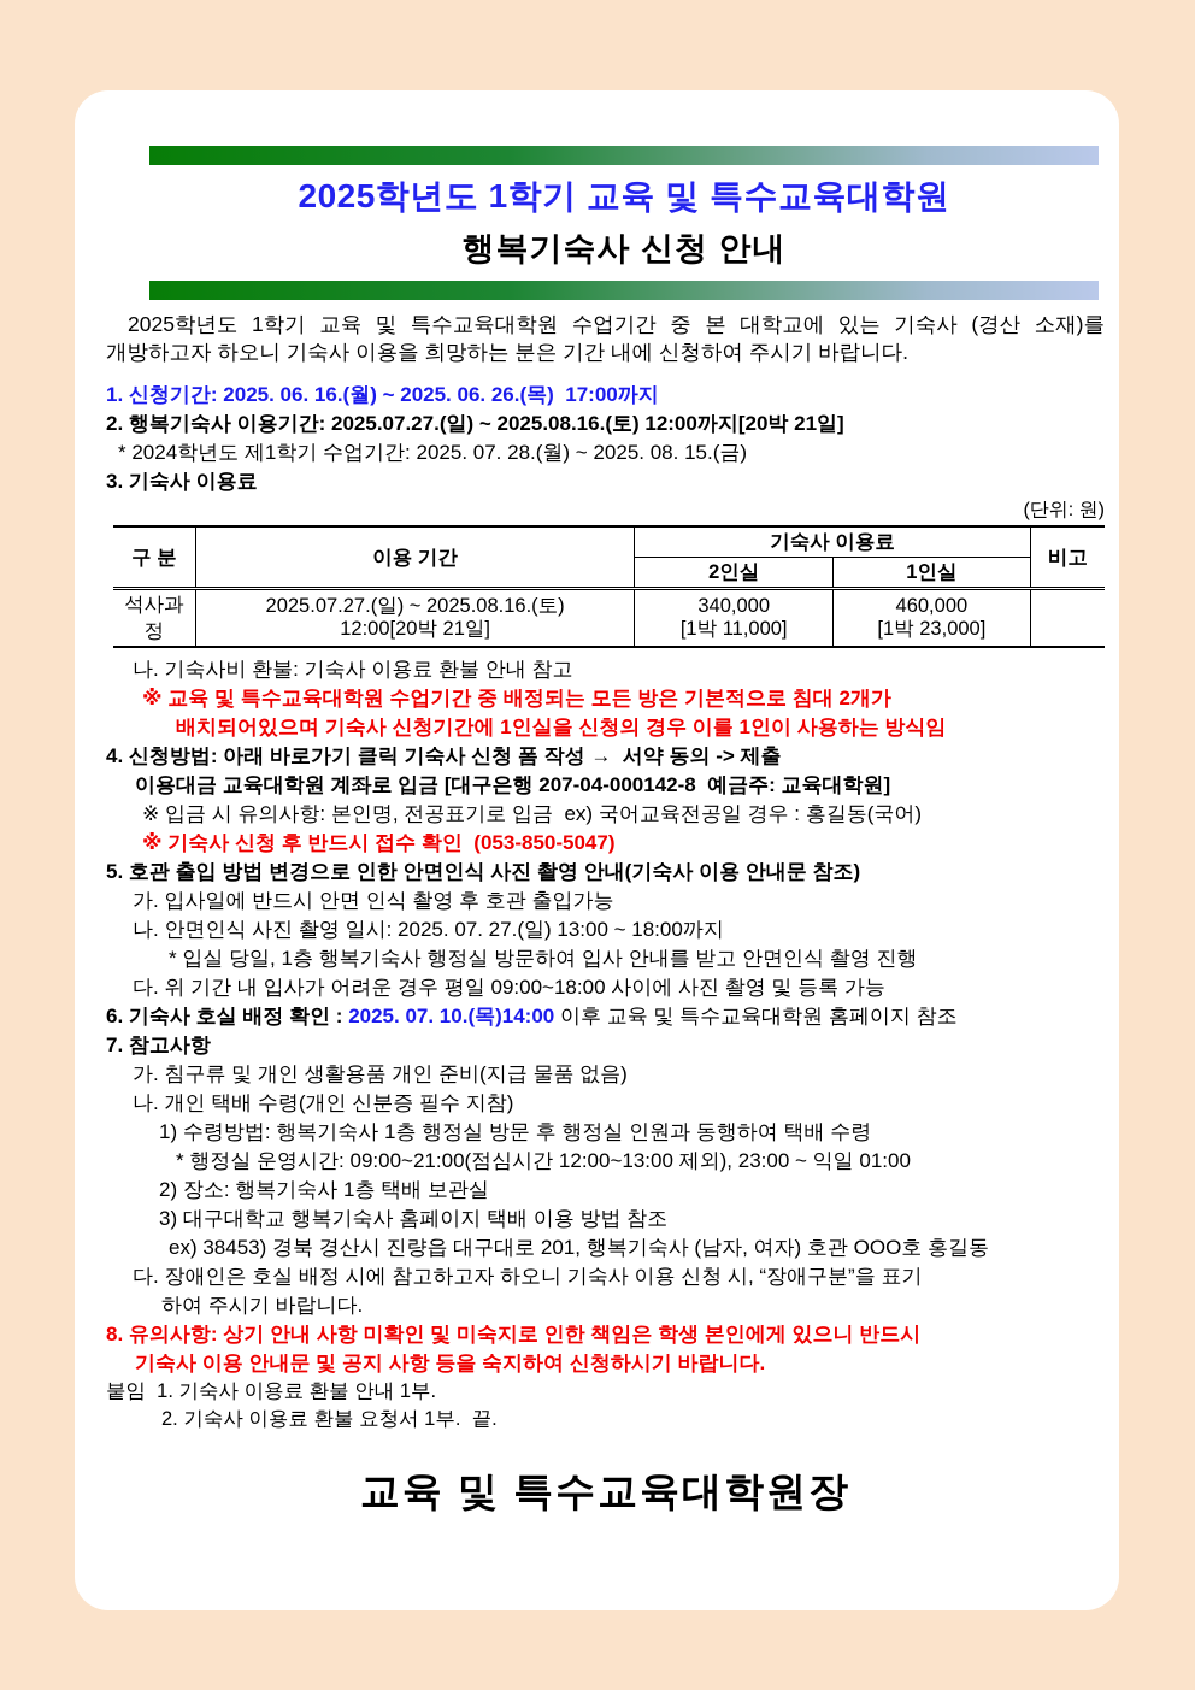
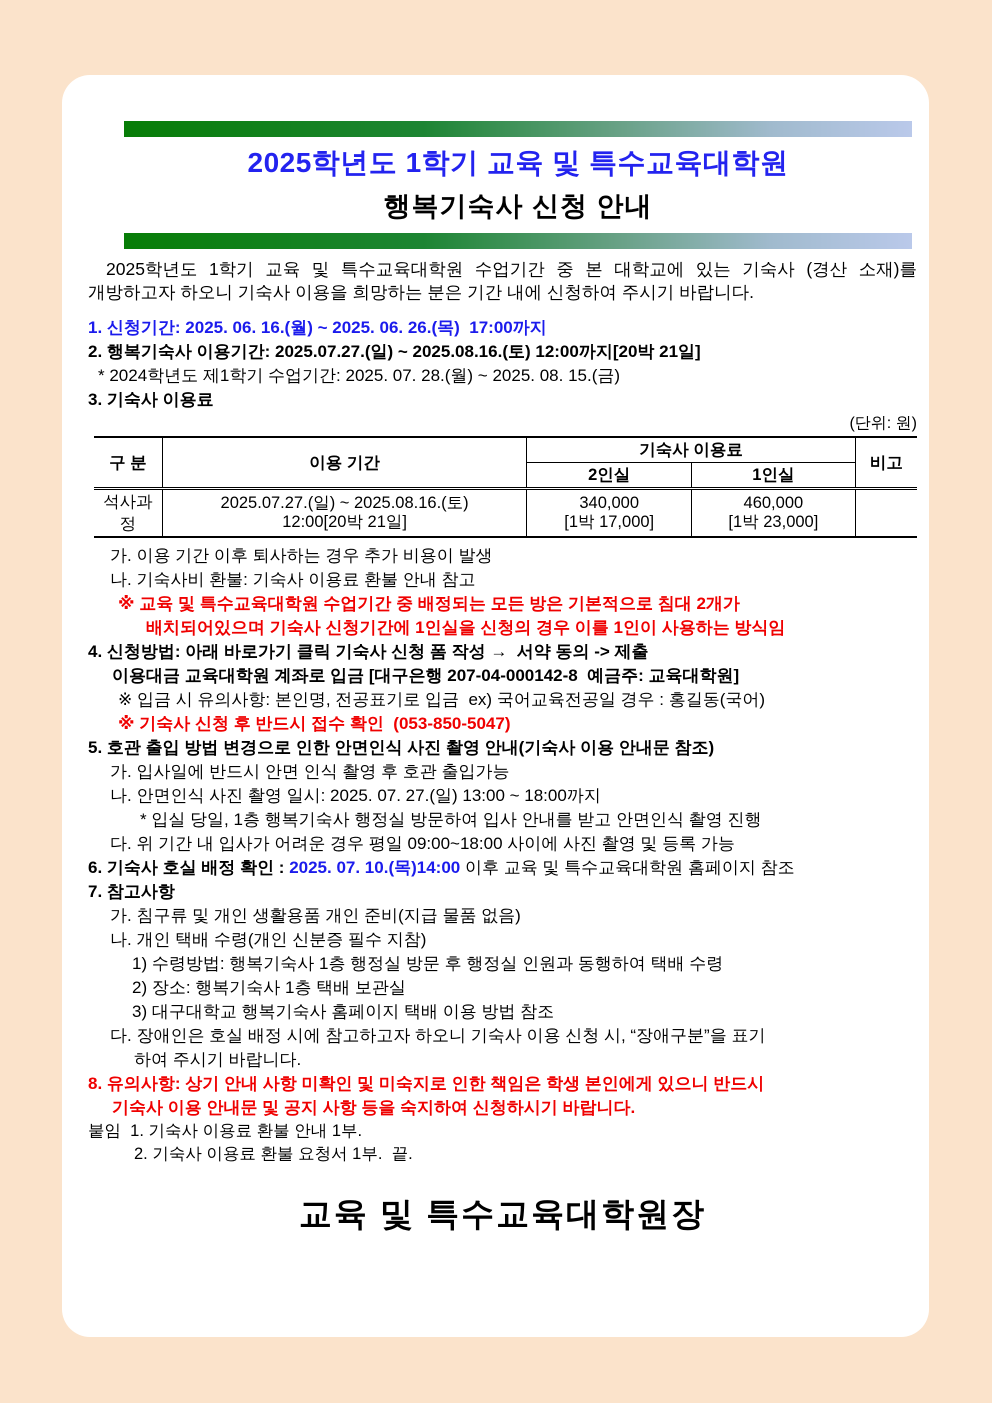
  2025학년도 1학기 교육 및 특수교육대학원
  행복기숙사 신청 안내
  2025학년도 1학기 교육 및 특수교육대학원 수업기간 중 본 대학교에 있는 기숙사 (경산 소재)를 개방하고자 하오니 기숙사 이용을 희망하는 분은 기간 내에 신청하여 주시기 바랍니다.
  1. 신청기간: 2025. 06. 16.(월) ~ 2025. 06. 26.(목) 17:00까지
  2. 행복기숙사 이용기간: 2025.07.27.(일) ~ 2025.08.16.(토) 12:00까지[20박 21일]
  * 2024학년도 제1학기 수업기간: 2025. 07. 28.(월) ~ 2025. 08. 15.(금)
  3. 기숙사 이용료
  (단위: 원)
  구 분	이용 기간	기숙사 이용료	비고
  2인실	1인실
- 석사과정	2025.07.27.(일) ~ 2025.08.16.(토) 12:00[20박 21일]	340,000 [1박 11,000]	460,000 [1박 23,000]
+ 석사과정	2025.07.27.(일) ~ 2025.08.16.(토) 12:00[20박 21일]	340,000 [1박 17,000]	460,000 [1박 23,000]
+ 가. 이용 기간 이후 퇴사하는 경우 추가 비용이 발생
  나. 기숙사비 환불: 기숙사 이용료 환불 안내 참고
  ※ 교육 및 특수교육대학원 수업기간 중 배정되는 모든 방은 기본적으로 침대 2개가
  배치되어있으며 기숙사 신청기간에 1인실을 신청의 경우 이를 1인이 사용하는 방식임
  4. 신청방법: 아래 바로가기 클릭 기숙사 신청 폼 작성 → 서약 동의 -> 제출
  이용대금 교육대학원 계좌로 입금 [대구은행 207-04-000142-8 예금주: 교육대학원]
  ※ 입금 시 유의사항: 본인명, 전공표기로 입금 ex) 국어교육전공일 경우 : 홍길동(국어)
  ※ 기숙사 신청 후 반드시 접수 확인 (053-850-5047)
  5. 호관 출입 방법 변경으로 인한 안면인식 사진 촬영 안내(기숙사 이용 안내문 참조)
  가. 입사일에 반드시 안면 인식 촬영 후 호관 출입가능
  나. 안면인식 사진 촬영 일시: 2025. 07. 27.(일) 13:00 ~ 18:00까지
  * 입실 당일, 1층 행복기숙사 행정실 방문하여 입사 안내를 받고 안면인식 촬영 진행
  다. 위 기간 내 입사가 어려운 경우 평일 09:00~18:00 사이에 사진 촬영 및 등록 가능
  6. 기숙사 호실 배정 확인 : 2025. 07. 10.(목)14:00 이후 교육 및 특수교육대학원 홈페이지 참조
  7. 참고사항
  가. 침구류 및 개인 생활용품 개인 준비(지급 물품 없음)
  나. 개인 택배 수령(개인 신분증 필수 지참)
  1) 수령방법: 행복기숙사 1층 행정실 방문 후 행정실 인원과 동행하여 택배 수령
- * 행정실 운영시간: 09:00~21:00(점심시간 12:00~13:00 제외), 23:00 ~ 익일 01:00
  2) 장소: 행복기숙사 1층 택배 보관실
  3) 대구대학교 행복기숙사 홈페이지 택배 이용 방법 참조
- ex) 38453) 경북 경산시 진량읍 대구대로 201, 행복기숙사 (남자, 여자) 호관 OOO호 홍길동
  다. 장애인은 호실 배정 시에 참고하고자 하오니 기숙사 이용 신청 시, “장애구분”을 표기
  하여 주시기 바랍니다.
  8. 유의사항: 상기 안내 사항 미확인 및 미숙지로 인한 책임은 학생 본인에게 있으니 반드시
  기숙사 이용 안내문 및 공지 사항 등을 숙지하여 신청하시기 바랍니다.
  붙임 1. 기숙사 이용료 환불 안내 1부.
  2. 기숙사 이용료 환불 요청서 1부. 끝.
  교육 및 특수교육대학원장
